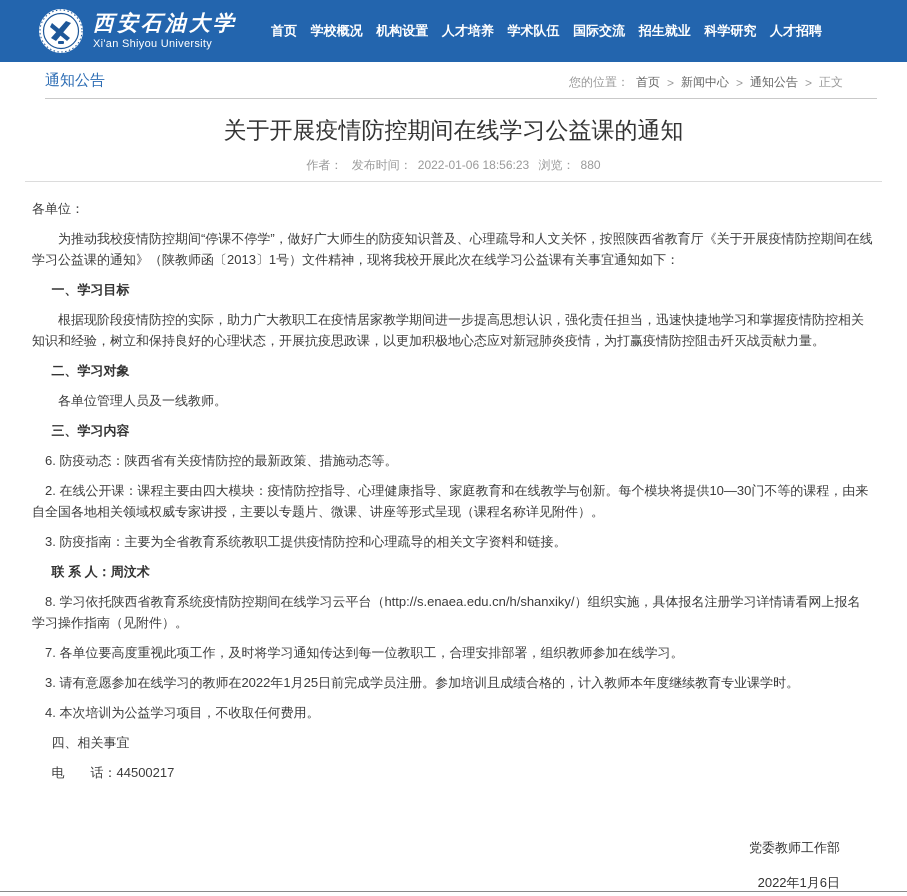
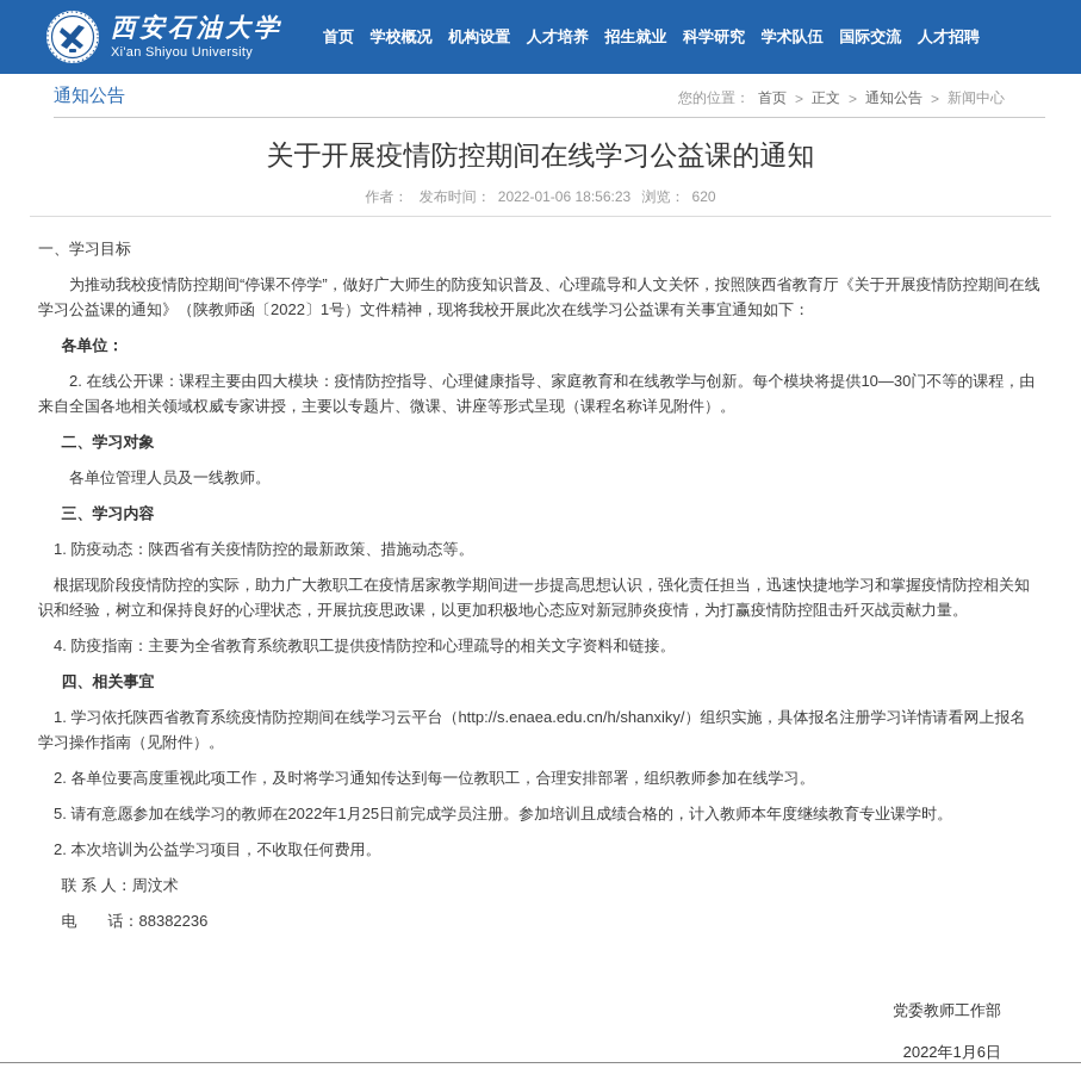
  西安石油大学
  Xi'an Shiyou University
  首页
  学校概况
  机构设置
  人才培养
- 学术队伍
+ 招生就业
- 国际交流
+ 科学研究
- 招生就业
+ 学术队伍
- 科学研究
+ 国际交流
  人才招聘
  通知公告
  您的位置：
  首页
  >
- 新闻中心
+ 正文
  >
  通知公告
  >
- 正文
+ 新闻中心
  关于开展疫情防控期间在线学习公益课的通知
- 作者： 发布时间： 2022-01-06 18:56:23 浏览： 880
+ 作者： 发布时间： 2022-01-06 18:56:23 浏览： 620
- 各单位：
+ 一、学习目标
- 为推动我校疫情防控期间“停课不停学”，做好广大师生的防疫知识普及、心理疏导和人文关怀，按照陕西省教育厅《关于开展疫情防控期间在线学习公益课的通知》（陕教师函〔2013〕1号）文件精神，现将我校开展此次在线学习公益课有关事宜通知如下：
+ 为推动我校疫情防控期间“停课不停学”，做好广大师生的防疫知识普及、心理疏导和人文关怀，按照陕西省教育厅《关于开展疫情防控期间在线学习公益课的通知》（陕教师函〔2022〕1号）文件精神，现将我校开展此次在线学习公益课有关事宜通知如下：
- 一、学习目标
+ 各单位：
- 根据现阶段疫情防控的实际，助力广大教职工在疫情居家教学期间进一步提高思想认识，强化责任担当，迅速快捷地学习和掌握疫情防控相关知识和经验，树立和保持良好的心理状态，开展抗疫思政课，以更加积极地心态应对新冠肺炎疫情，为打赢疫情防控阻击歼灭战贡献力量。
+ 2. 在线公开课：课程主要由四大模块：疫情防控指导、心理健康指导、家庭教育和在线教学与创新。每个模块将提供10—30门不等的课程，由来自全国各地相关领域权威专家讲授，主要以专题片、微课、讲座等形式呈现（课程名称详见附件）。
  二、学习对象
  各单位管理人员及一线教师。
  三、学习内容
- 6. 防疫动态：陕西省有关疫情防控的最新政策、措施动态等。
+ 1. 防疫动态：陕西省有关疫情防控的最新政策、措施动态等。
- 2. 在线公开课：课程主要由四大模块：疫情防控指导、心理健康指导、家庭教育和在线教学与创新。每个模块将提供10—30门不等的课程，由来自全国各地相关领域权威专家讲授，主要以专题片、微课、讲座等形式呈现（课程名称详见附件）。
+ 根据现阶段疫情防控的实际，助力广大教职工在疫情居家教学期间进一步提高思想认识，强化责任担当，迅速快捷地学习和掌握疫情防控相关知识和经验，树立和保持良好的心理状态，开展抗疫思政课，以更加积极地心态应对新冠肺炎疫情，为打赢疫情防控阻击歼灭战贡献力量。
- 3. 防疫指南：主要为全省教育系统教职工提供疫情防控和心理疏导的相关文字资料和链接。
+ 4. 防疫指南：主要为全省教育系统教职工提供疫情防控和心理疏导的相关文字资料和链接。
- 联 系 人：周汶术
+ 四、相关事宜
- 8. 学习依托陕西省教育系统疫情防控期间在线学习云平台（http://s.enaea.edu.cn/h/shanxiky/）组织实施，具体报名注册学习详情请看网上报名学习操作指南（见附件）。
+ 1. 学习依托陕西省教育系统疫情防控期间在线学习云平台（http://s.enaea.edu.cn/h/shanxiky/）组织实施，具体报名注册学习详情请看网上报名学习操作指南（见附件）。
- 7. 各单位要高度重视此项工作，及时将学习通知传达到每一位教职工，合理安排部署，组织教师参加在线学习。
+ 2. 各单位要高度重视此项工作，及时将学习通知传达到每一位教职工，合理安排部署，组织教师参加在线学习。
- 3. 请有意愿参加在线学习的教师在2022年1月25日前完成学员注册。参加培训且成绩合格的，计入教师本年度继续教育专业课学时。
+ 5. 请有意愿参加在线学习的教师在2022年1月25日前完成学员注册。参加培训且成绩合格的，计入教师本年度继续教育专业课学时。
- 4. 本次培训为公益学习项目，不收取任何费用。
+ 2. 本次培训为公益学习项目，不收取任何费用。
- 四、相关事宜
+ 联 系 人：周汶术
- 电 话：44500217
+ 电 话：88382236
  党委教师工作部
  2022年1月6日
